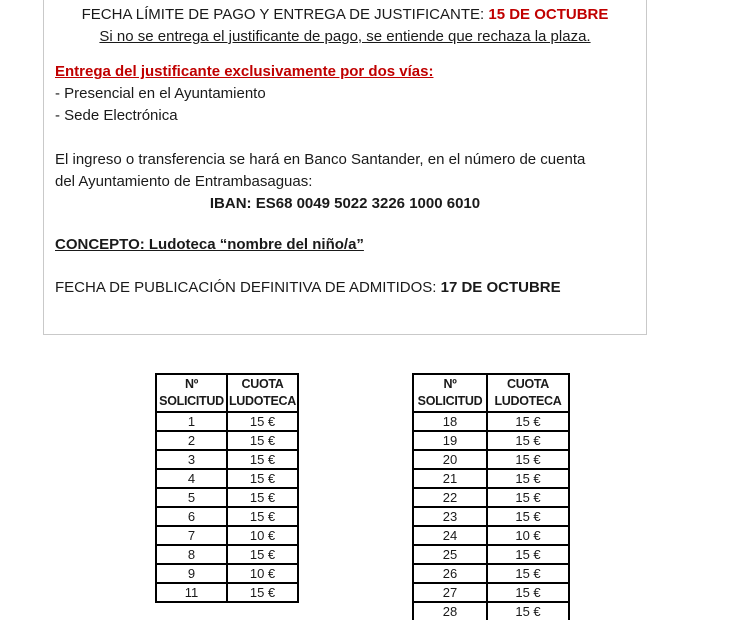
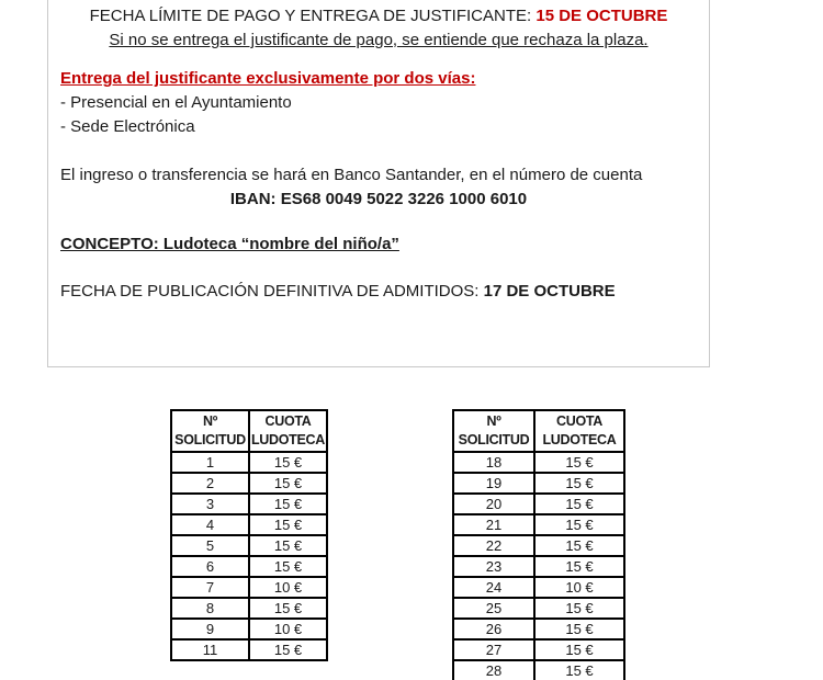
  FECHA LÍMITE DE PAGO Y ENTREGA DE JUSTIFICANTE: 15 DE OCTUBRE
  Si no se entrega el justificante de pago, se entiende que rechaza la plaza.
  Entrega del justificante exclusivamente por dos vías:
  - Presencial en el Ayuntamiento
  - Sede Electrónica
  El ingreso o transferencia se hará en Banco Santander, en el número de cuenta
- del Ayuntamiento de Entrambasaguas:
  IBAN: ES68 0049 5022 3226 1000 6010
  CONCEPTO: Ludoteca “nombre del niño/a”
  FECHA DE PUBLICACIÓN DEFINITIVA DE ADMITIDOS: 17 DE OCTUBRE
  NºSOLICITUD	CUOTALUDOTECA
  1	15 €
  2	15 €
  3	15 €
  4	15 €
  5	15 €
  6	15 €
  7	10 €
  8	15 €
  9	10 €
  11	15 €
  NºSOLICITUD	CUOTALUDOTECA
  18	15 €
  19	15 €
  20	15 €
  21	15 €
  22	15 €
  23	15 €
  24	10 €
  25	15 €
  26	15 €
  27	15 €
  28	15 €
